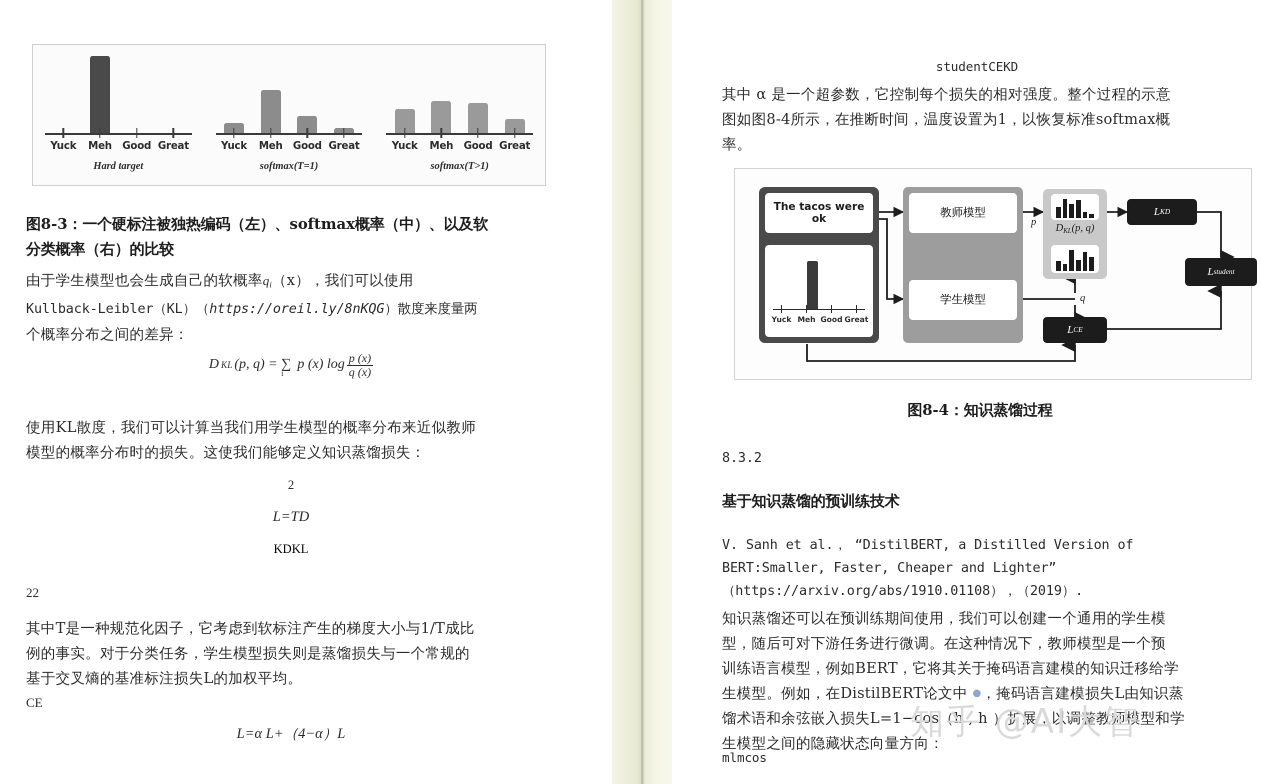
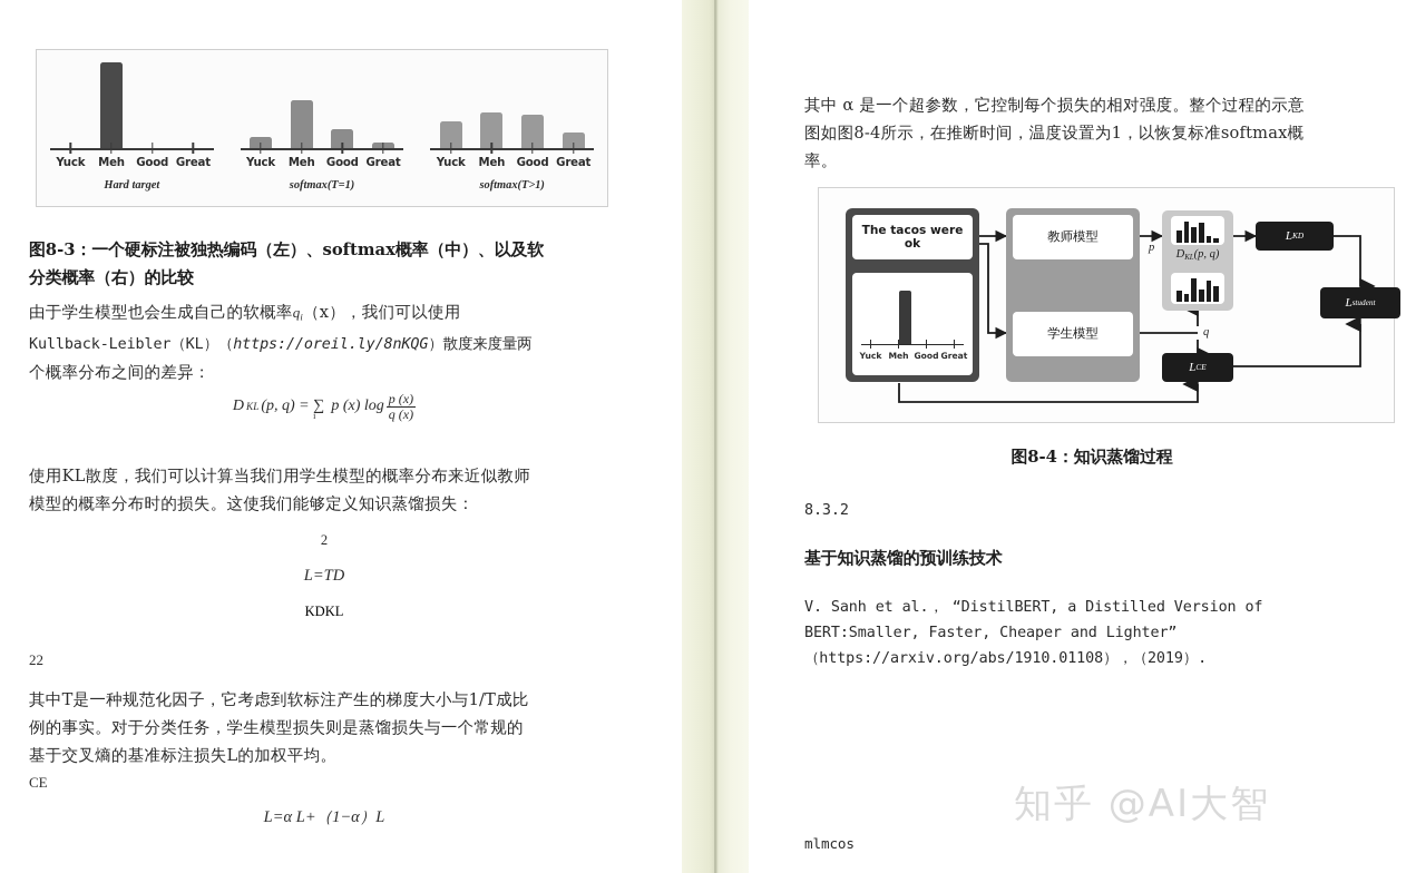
  Yuck
  Meh
  Good
  Great
  Hard target
  Yuck
  Meh
  Good
  Great
  softmax(T=1)
  Yuck
  Meh
  Good
  Great
  softmax(T>1)
  图8-3：一个硬标注被独热编码（左）、softmax概率（中）、以及软
  分类概率（右）的比较
  由于学生模型也会生成自己的软概率qi（x），我们可以使用
  Kullback-Leibler（KL）（https://oreil.ly/8nKQG）散度来度量两
  个概率分布之间的差异：
  D
  KL
  (p, q) = ∑
  i
  p (x) log
  p (x)
  q (x)
  使用KL散度，我们可以计算当我们用学生模型的概率分布来近似教师
  模型的概率分布时的损失。这使我们能够定义知识蒸馏损失：
  2
  L=TD
  KDKL
  22
  其中T是一种规范化因子，它考虑到软标注产生的梯度大小与1/T成比
  例的事实。对于分类任务，学生模型损失则是蒸馏损失与一个常规的
  基于交叉熵的基准标注损失L的加权平均。
  CE
- L=α L+（4−α）L
+ L=α L+（1−α）L
- studentCEKD
  其中 α 是一个超参数，它控制每个损失的相对强度。整个过程的示意
  图如图8-4所示，在推断时间，温度设置为1，以恢复标准softmax概
  率。
  The tacos were ok
  Yuck
  Meh
  Good
  Great
  教师模型
  学生模型
  p
  q
  D (p, q)
  L
  KD
  L
  student
  L
  CE
  图8-4：知识蒸馏过程
  8.3.2
  基于知识蒸馏的预训练技术
  V. Sanh et al.， “DistilBERT, a Distilled Version of
  BERT:Smaller, Faster, Cheaper and Lighter”
  （https://arxiv.org/abs/1910.01108），（2019）.
- 知识蒸馏还可以在预训练期间使用，我们可以创建一个通用的学生模
- 型，随后可对下游任务进行微调。在这种情况下，教师模型是一个预
- 训练语言模型，例如BERT，它将其关于掩码语言建模的知识迁移给学
- 生模型。例如，在DistilBERT论文中 ●，掩码语言建模损失L由知识蒸
- 馏术语和余弦嵌入损失L=1−cos（h , h ）扩展，以调整教师模型和学
- 生模型之间的隐藏状态向量方向：
  mlmcos
  知乎 @AI大智
